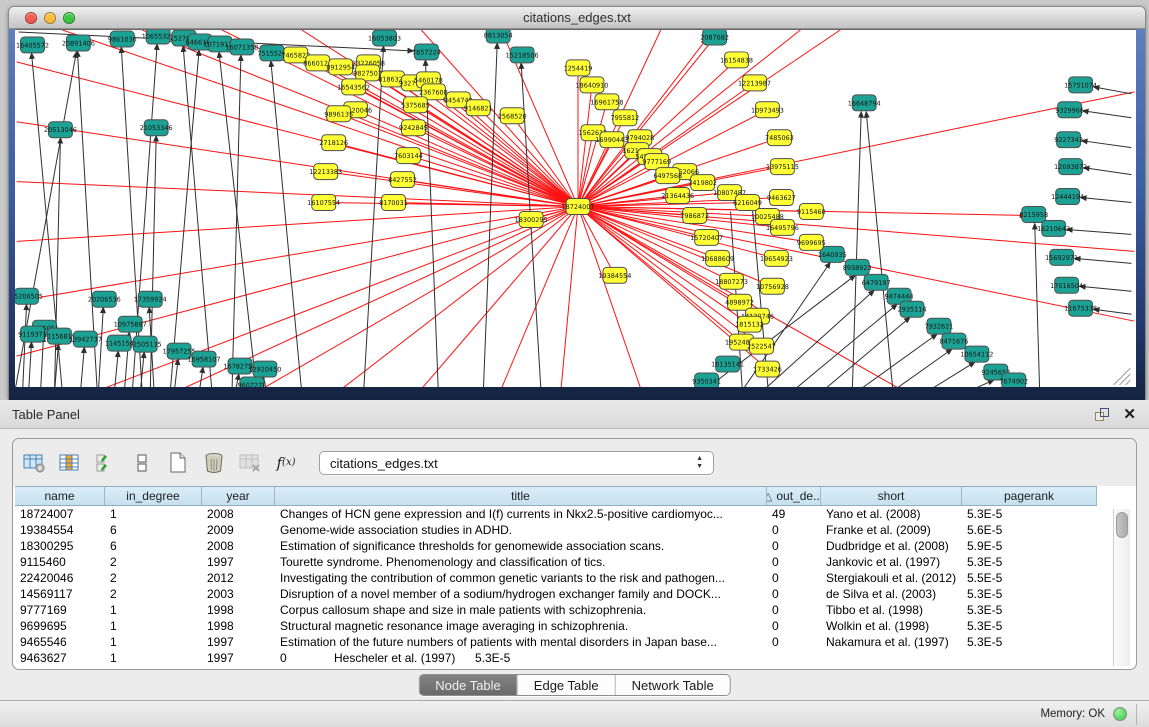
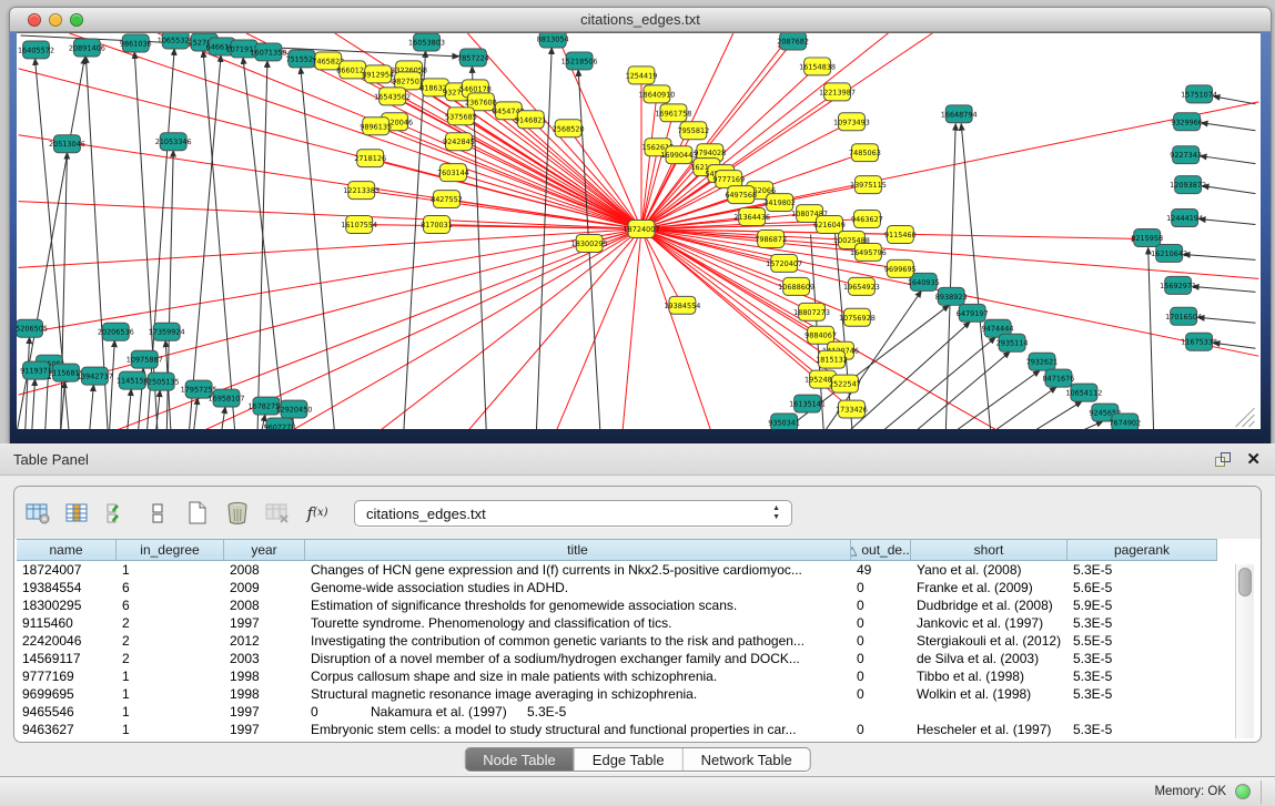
  citations_edges.txt
  16405572
  20891406
  9861036
  1065532
  64661
  107191
  16071358
  751552
  16053803
  7857224
  8813054
  15218506
  2087682
  16648794
  15751074
  9329966
  9227343
  12093872
  12444194
  8215958
  16210643
  17016504
  11675338
  20206536
  17359924
  10975887
  9119371
  1115681
  13942737
  1145154
  12505135
  1795725
  16958107
  1678275
  12920450
  8938923
  6479197
  9474444
  2935114
  7932621
  8471676
  10654112
  9245652
  7674902
  16135141
  9350341
  5206505
  9607278
  746582
  866012
  8912954
  23226058
  9827503
  16543562
  818632
  5460178
  2367608
  5375685
  845474
  9146821
  2568520
  9896135
  2718126
  7603144
  12213383
  8427552
  16107554
  8170031
  1254419
  18640910
  16961758
  7955812
  15626
  16990443
  9794028
  9777169
  62066
  6497568
  3419802
  21364436
  10807487
  9463627
  6216049
  9115460
  16154838
  12213987
  10973493
  7485063
  13975115
  7986872
  10025488
  16495796
  15720407
  9699695
  18807273
  10756928
- 4898972
+ 9884067
  19384554
  1815132
  195248
  2522547
  1733426
  18300295
  18724007
  Table Panel
  ✕
  f
  (x)
  citations_edges.txt
  name
  in_degree
  year
  title
  △
  out_de..
  short
  pagerank
  18724007
  1
  2008
  Changes of HCN gene expression and I(f) currents in Nkx2.5-positive cardiomyoc...
  49
  Yano et al. (2008)
  5.3E-5
  19384554
  6
  2009
  Genome-wide association studies in ADHD.
  0
  Franke et al. (2009)
  5.6E-5
  18300295
  6
  2008
  Estimation of significance thresholds for genomewide association scans.
  0
  Dudbridge et al. (2008)
  5.9E-5
  9115460
  2
  1997
  Tourette syndrome. Phenomenology and classification of tics.
  0
  Jankovic et al. (1997)
  5.3E-5
  22420046
  2
  2012
  Investigating the contribution of common genetic variants to the risk and pathogen...
  0
  Stergiakouli et al. (2012)
  5.5E-5
  14569117
  2
  2003
  Disruption of a novel member of a sodium/hydrogen exchanger family and DOCK...
  0
  de Silva et al. (2003)
  5.3E-5
  9777169
  1
  1998
  Corpus callosum shape and size in male patients with schizophrenia.
  0
  Tibbo et al. (1998)
  5.3E-5
  9699695
  1
  1998
  Structural magnetic resonance image averaging in schizophrenia.
  0
  Wolkin et al. (1998)
  5.3E-5
  9465546
  1
  1997
- Estimation of the future numbers of patients with mental disorders in Japan base...
  0
  Nakamura et al. (1997)
  5.3E-5
  9463627
  1
  1997
+ Embryonic stem cells: a model to study structural and functional properties in car...
  0
  Hescheler et al. (1997)
  5.3E-5
  Node Table
  Edge Table
  Network Table
  Memory: OK
